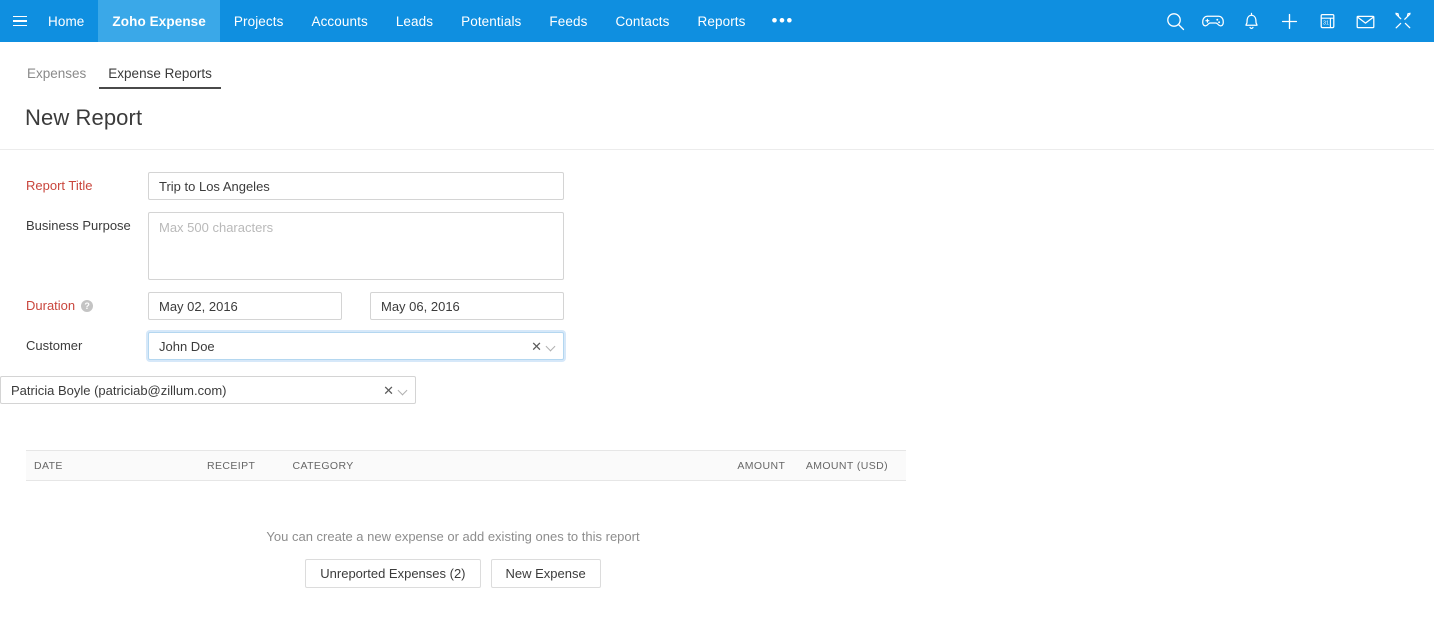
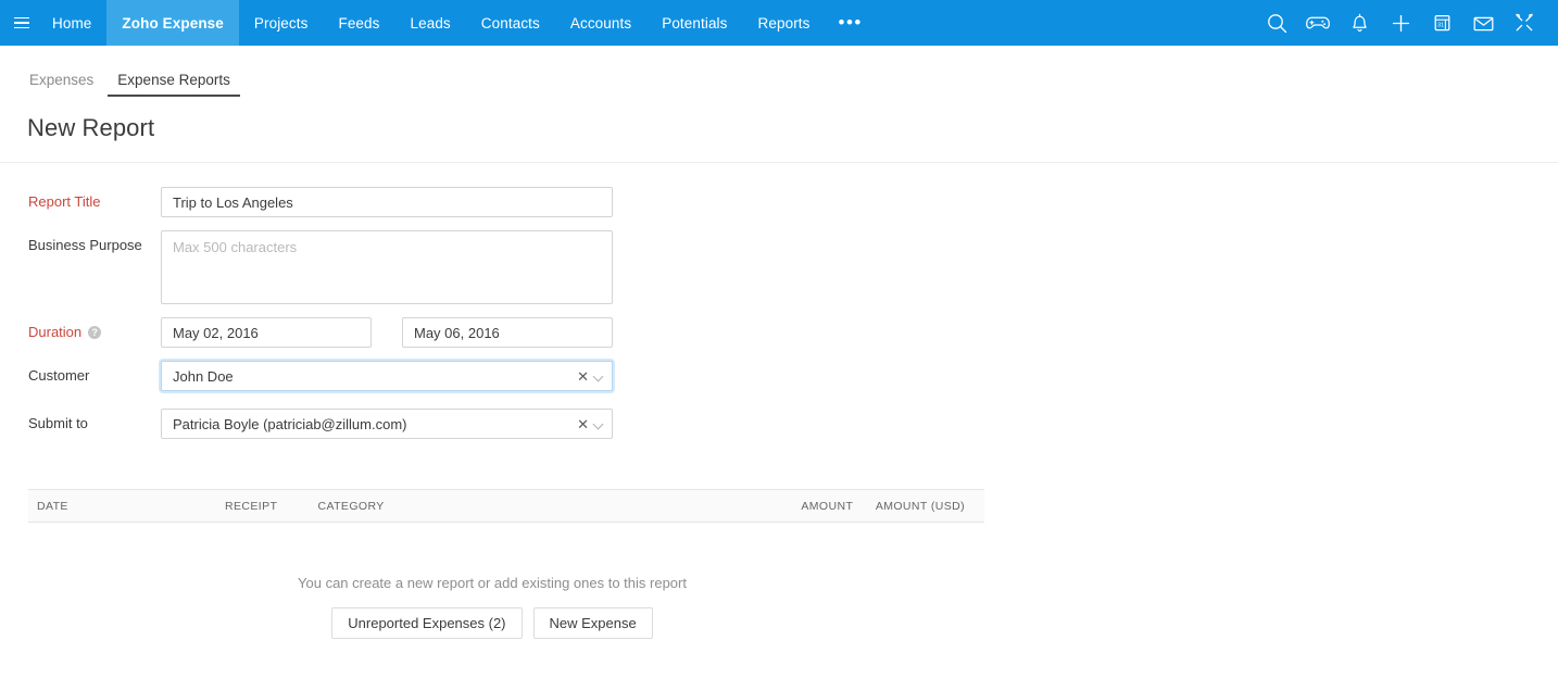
  Home
  Zoho Expense
  Projects
- Accounts
+ Feeds
  Leads
- Potentials
+ Contacts
- Feeds
+ Accounts
- Contacts
+ Potentials
  Reports
  •••
  Expenses
  Expense Reports
  New Report
  Report Title
  Trip to Los Angeles
  Business Purpose
  Max 500 characters
  Duration
  ?
  May 02, 2016
  May 06, 2016
  Customer
  John Doe
  ✕
+ Submit to
  Patricia Boyle (patriciab@zillum.com)
  ✕
  DATE	RECEIPT	CATEGORY	AMOUNT	AMOUNT (USD)
- You can create a new expense or add existing ones to this report
+ You can create a new report or add existing ones to this report
  Unreported Expenses (2)
  New Expense
